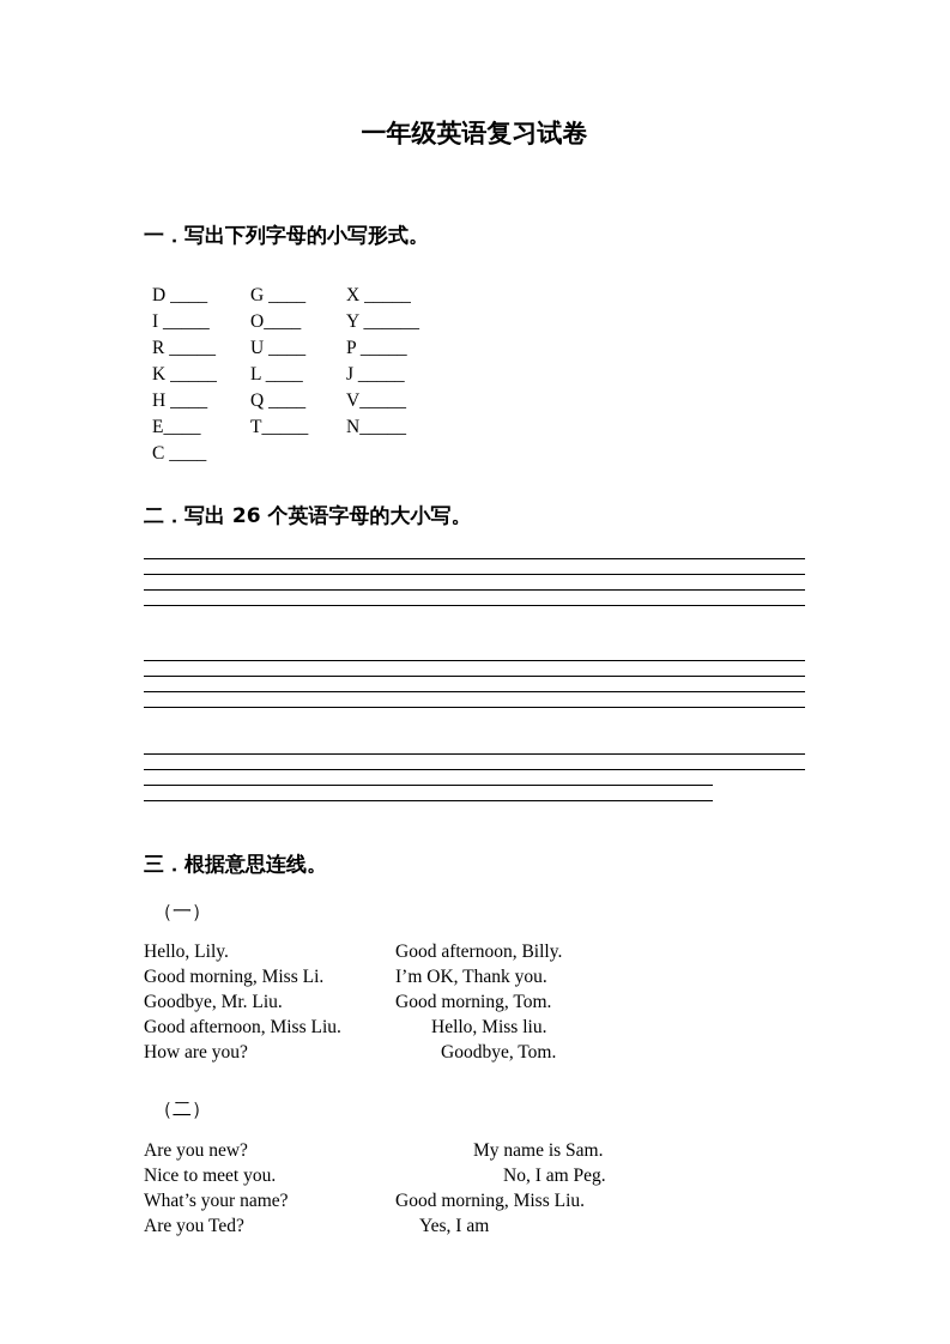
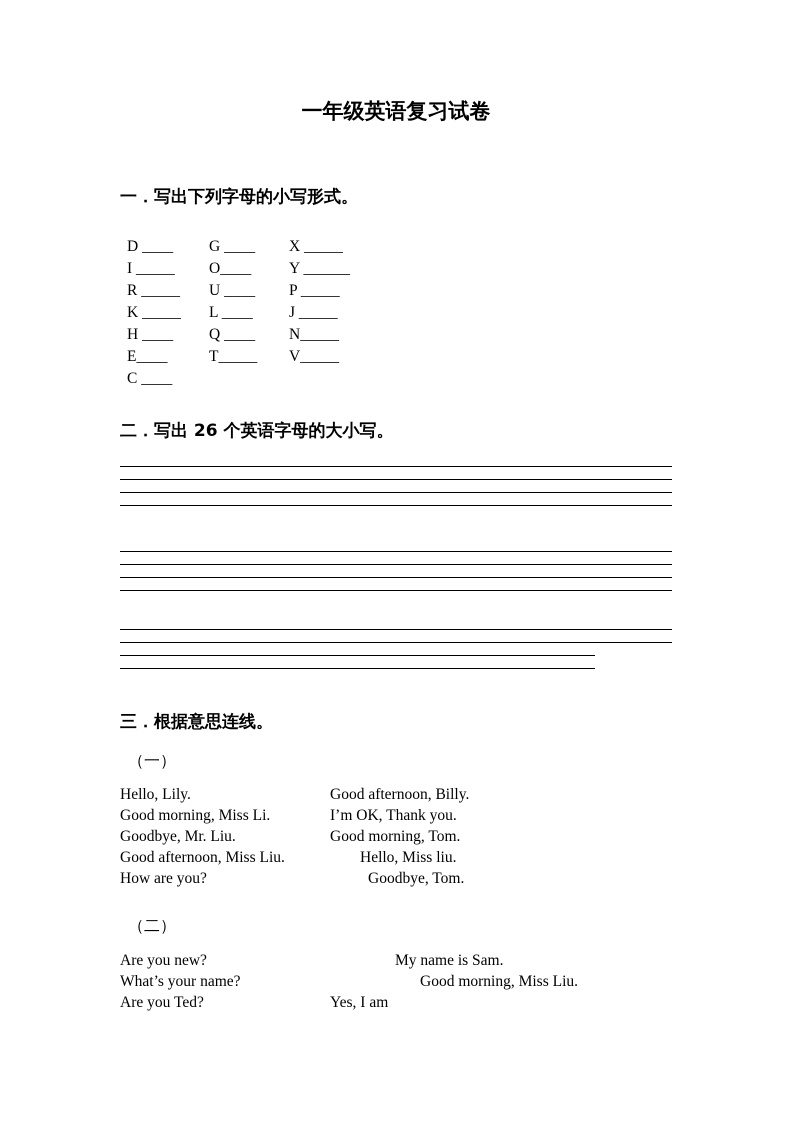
  一年级英语复习试卷
  一．写出下列字母的小写形式。
  D ____
  G ____
  X _____
  I _____
  O____
  Y ______
  R _____
  U ____
  P _____
  K _____
  L ____
  J _____
  H ____
  Q ____
- V_____
+ N_____
  E____
  T_____
- N_____
+ V_____
  C ____
  二．写出 26 个英语字母的大小写。
  三．根据意思连线。
  （一）
  Hello, Lily.
  Good afternoon, Billy.
  Good morning, Miss Li.
  I’m OK, Thank you.
  Goodbye, Mr. Liu.
  Good morning, Tom.
  Good afternoon, Miss Liu.
  Hello, Miss liu.
  How are you?
  Goodbye, Tom.
  （二）
  Are you new?
  My name is Sam.
- Nice to meet you.
- No, I am Peg.
  What’s your name?
  Good morning, Miss Liu.
  Are you Ted?
  Yes, I am
